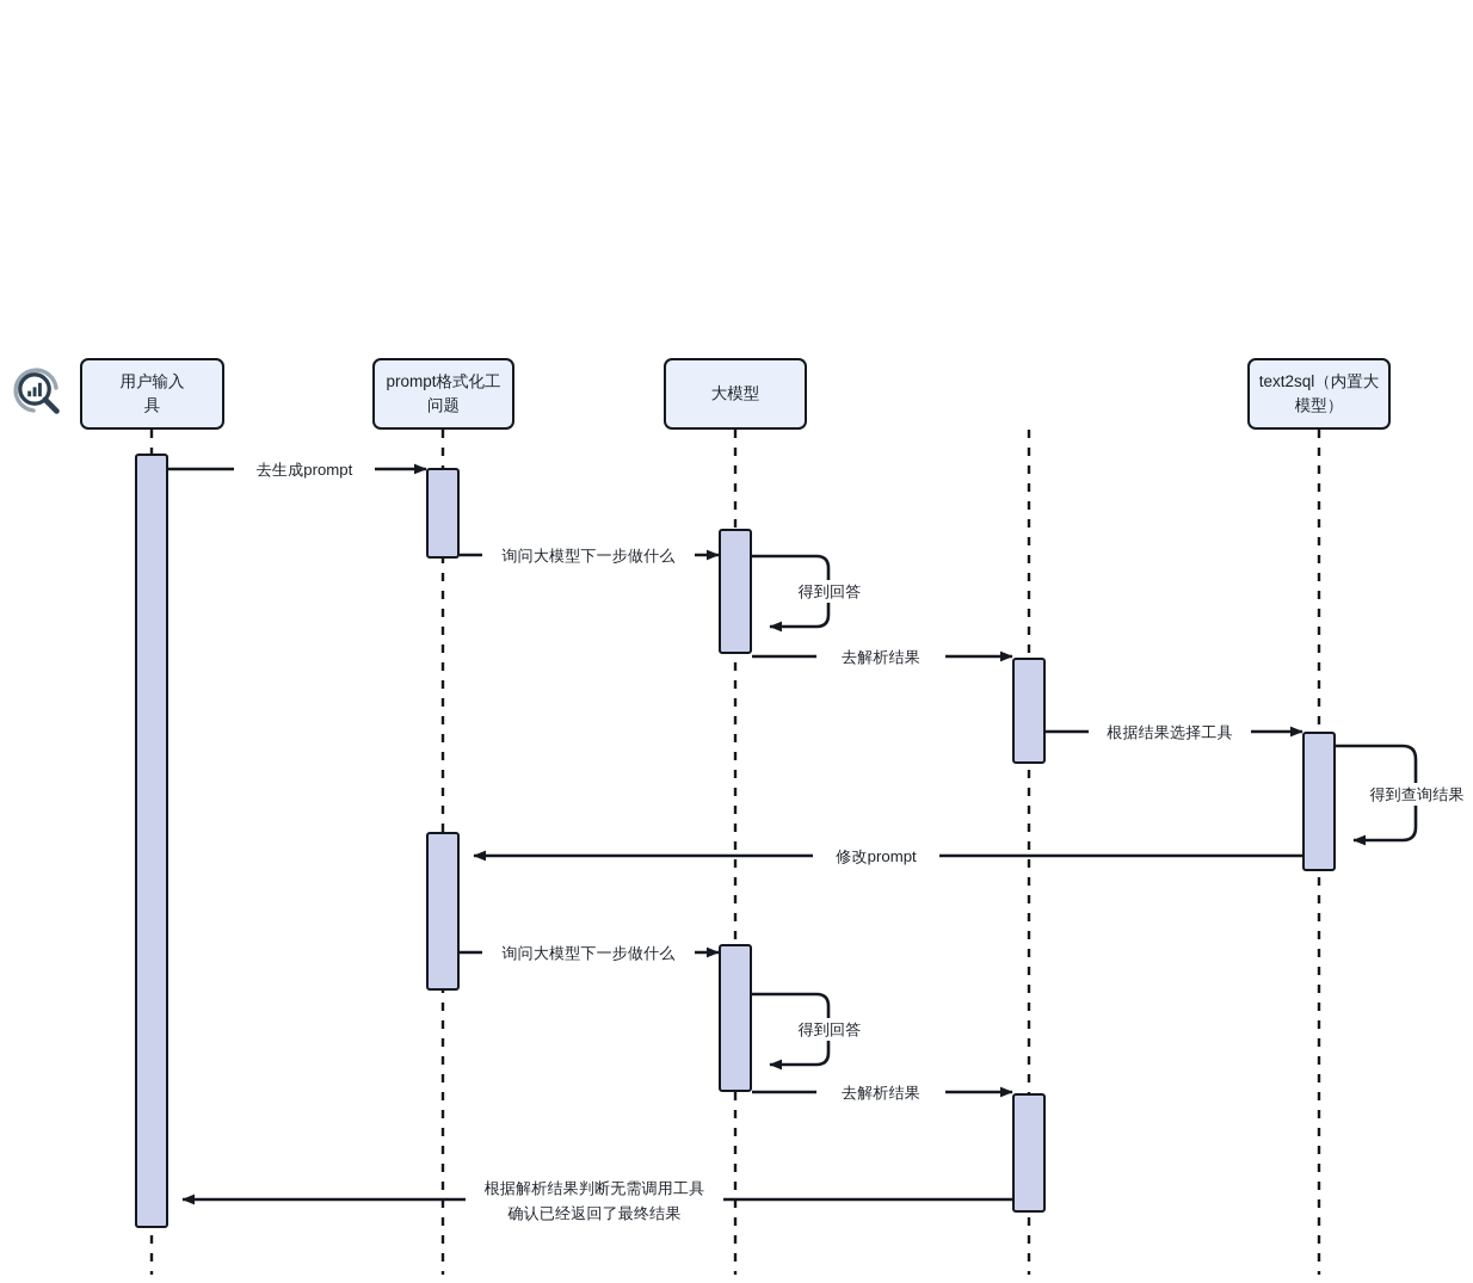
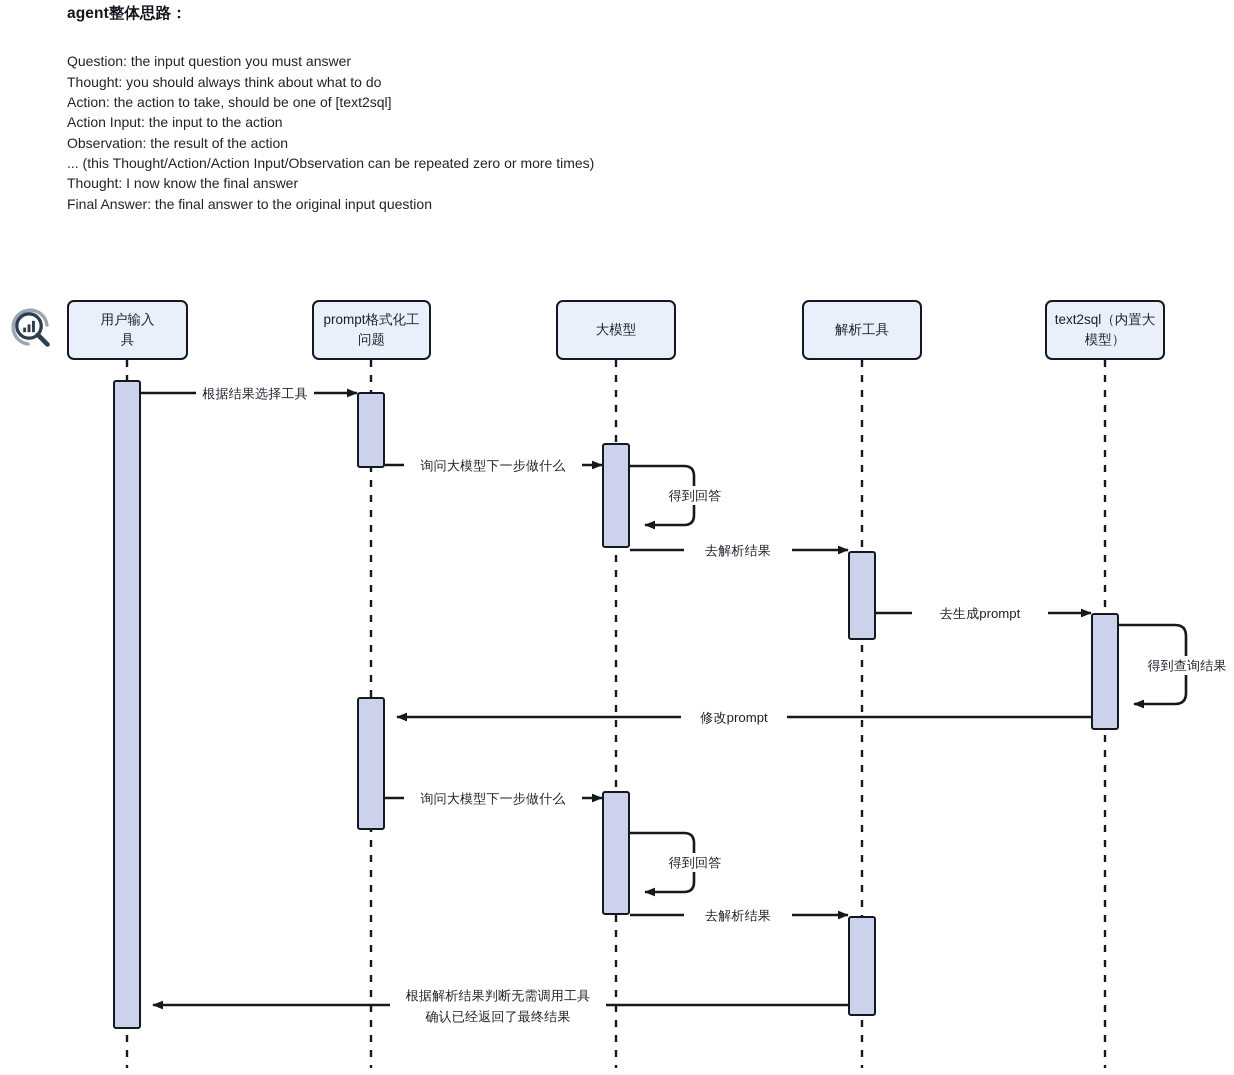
+ agent整体思路：
+ Question: the input question you must answer
+ Thought: you should always think about what to do
+ Action: the action to take, should be one of [text2sql]
+ Action Input: the input to the action
+ Observation: the result of the action
+ ... (this Thought/Action/Action Input/Observation can be repeated zero or more times)
+ Thought: I now know the final answer
+ Final Answer: the final answer to the original input question
  用户输入
  具
  prompt格式化工
  问题
  大模型
+ 解析工具
  text2sql（内置大
  模型）
- 去生成prompt
+ 根据结果选择工具
  询问大模型下一步做什么
  得到回答
  去解析结果
- 根据结果选择工具
+ 去生成prompt
  得到查询结果
  修改prompt
  询问大模型下一步做什么
  得到回答
  去解析结果
  根据解析结果判断无需调用工具
  确认已经返回了最终结果
